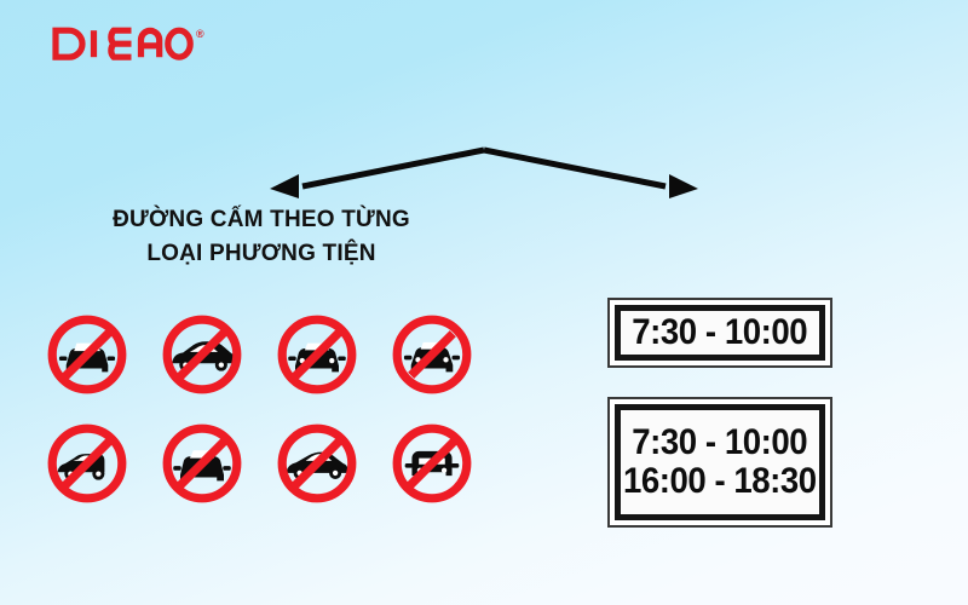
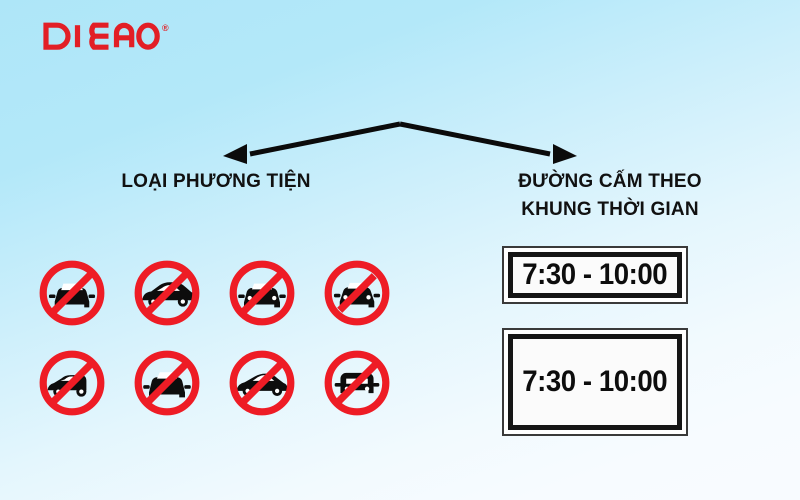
  ®
- ĐƯỜNG CẤM THEO TỪNG
  LOẠI PHƯƠNG TIỆN
+ ĐƯỜNG CẤM THEO
+ KHUNG THỜI GIAN
  7:30 - 10:00
  7:30 - 10:00
- 16:00 - 18:30
